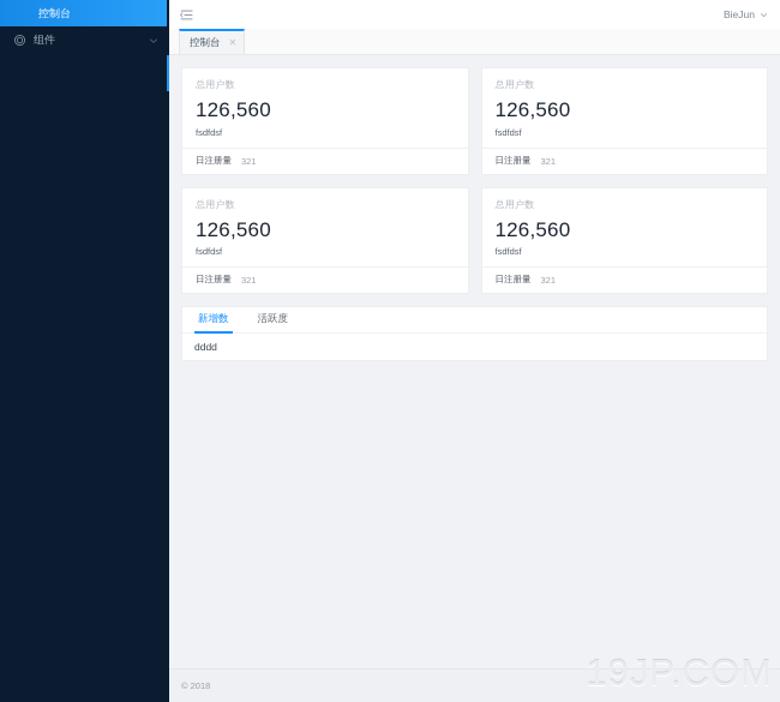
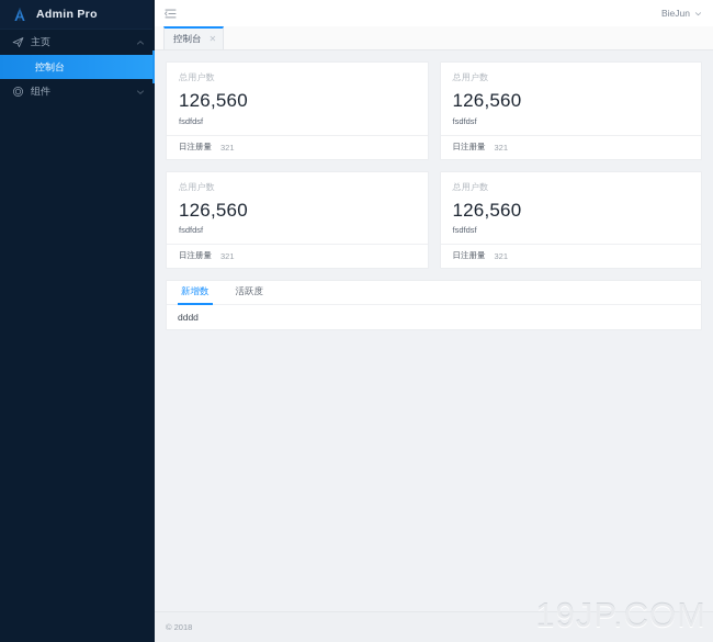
+ Admin Pro
+ 主页
  控制台
  组件
  BieJun
  控制台
  ✕
  总用户数
  126,560
  fsdfdsf
  日注册量
  321
  总用户数
  126,560
  fsdfdsf
  日注册量
  321
  总用户数
  126,560
  fsdfdsf
  日注册量
  321
  总用户数
  126,560
  fsdfdsf
  日注册量
  321
  新增数
  活跃度
  dddd
  © 2018
  19JP.COM
